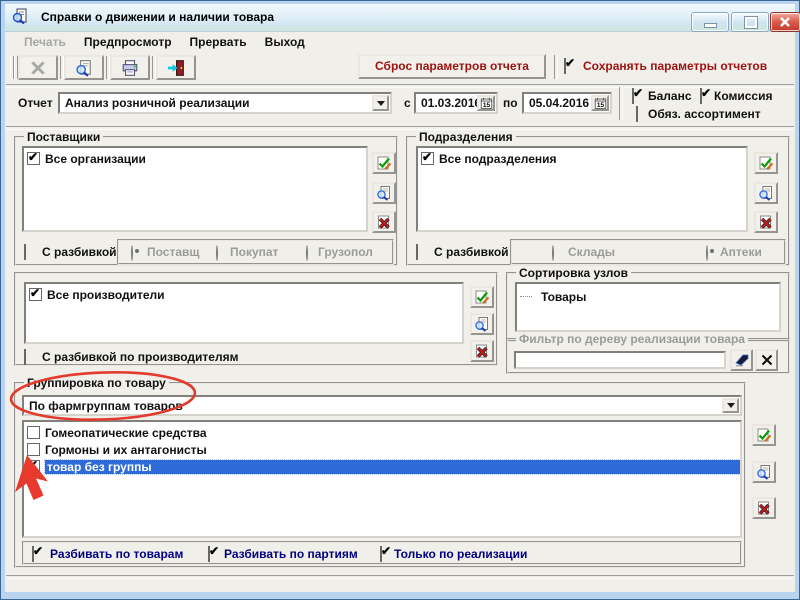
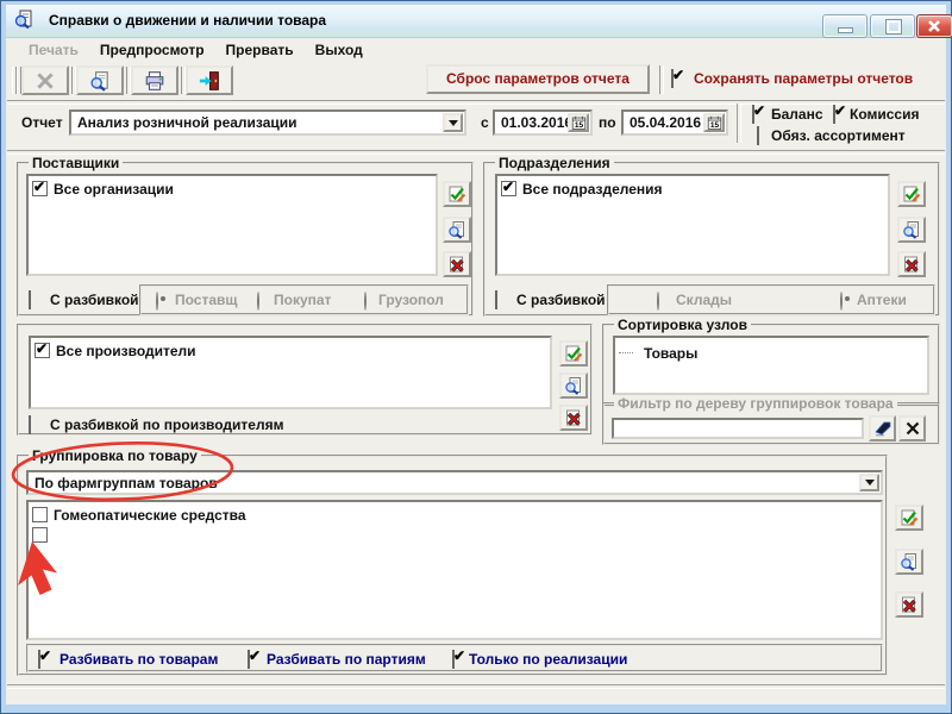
  Справки о движении и наличии товара
  Печать
  Предпросмотр
  Прервать
  Выход
  Сброс параметров отчета
  Сохранять параметры отчетов
  Отчет
  Анализ розничной реализации
  с
  01.03.201
  по
  05.04.2016
  Баланс
  Комиссия
  Обяз. ассортимент
  Поставщики
  Все организации
  С разбивкой
  Поставщ
  Покупат
  Грузопол
  Подразделения
  Все подразделения
  С разбивкой
  Склады
  Аптеки
  Все производители
  С разбивкой по производителям
  Сортировка узлов
  Товары
- Фильтр по дереву реализации товара
+ Фильтр по дереву группировок товара
  уппировка по товару
  По фармгруппам товаро
  Гомеопатические средства
- Гормоны и их антагонисты
- товар без группы
  Разбивать по товарам
  Разбивать по партиям
  Только по реализации
